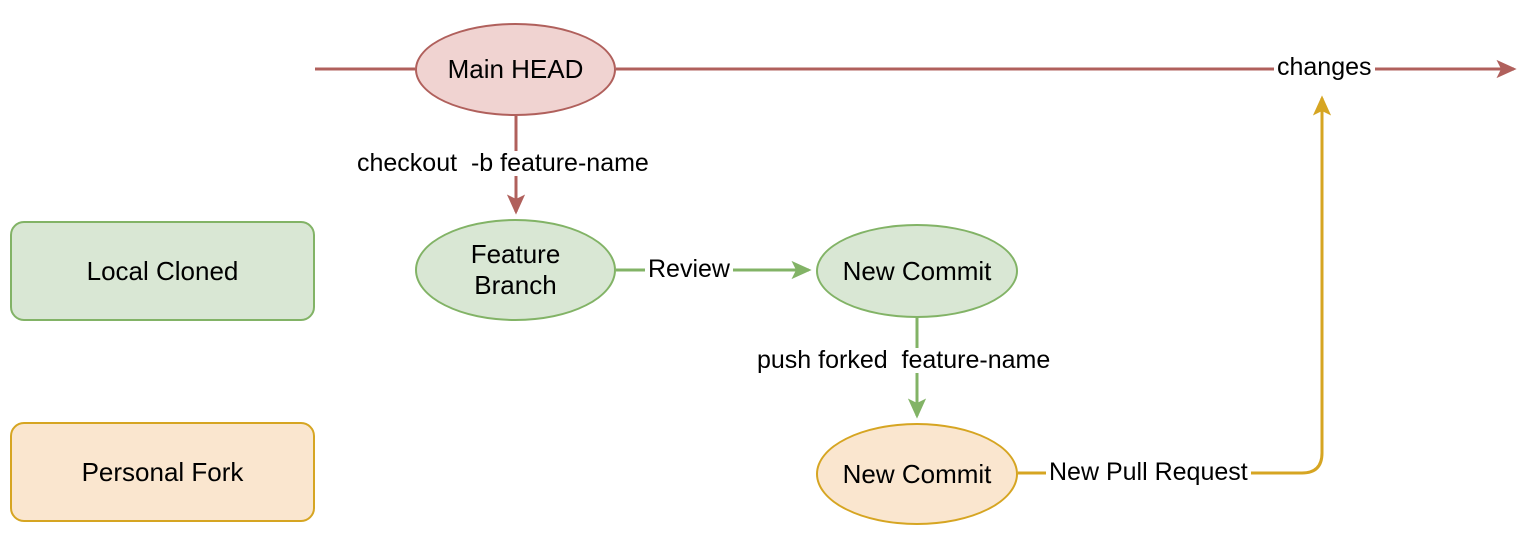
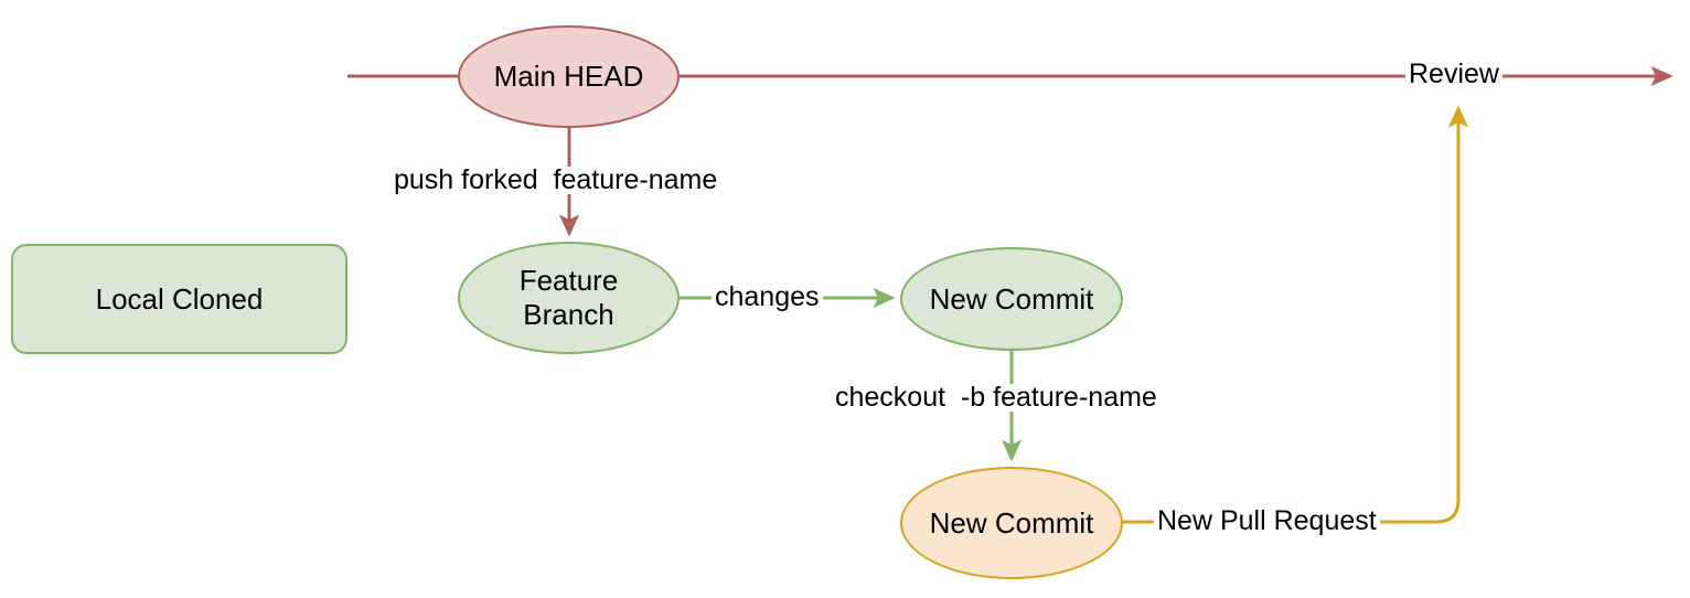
  Local Cloned
- Personal Fork
  Main HEAD
  Feature
  Branch
  New Commit
  New Commit
- checkout -b feature-name
+ push forked feature-name
- Review
+ changes
- push forked feature-name
+ checkout -b feature-name
  New Pull Request
- changes
+ Review
